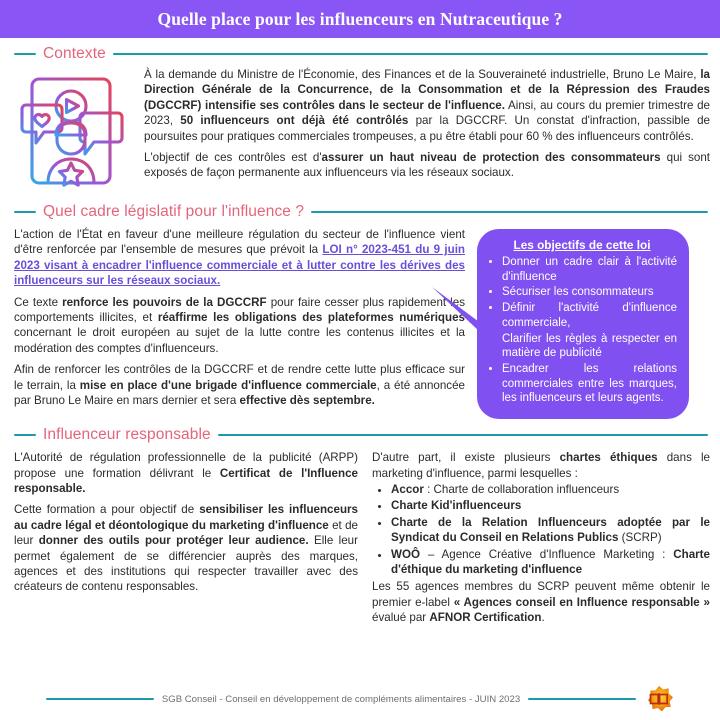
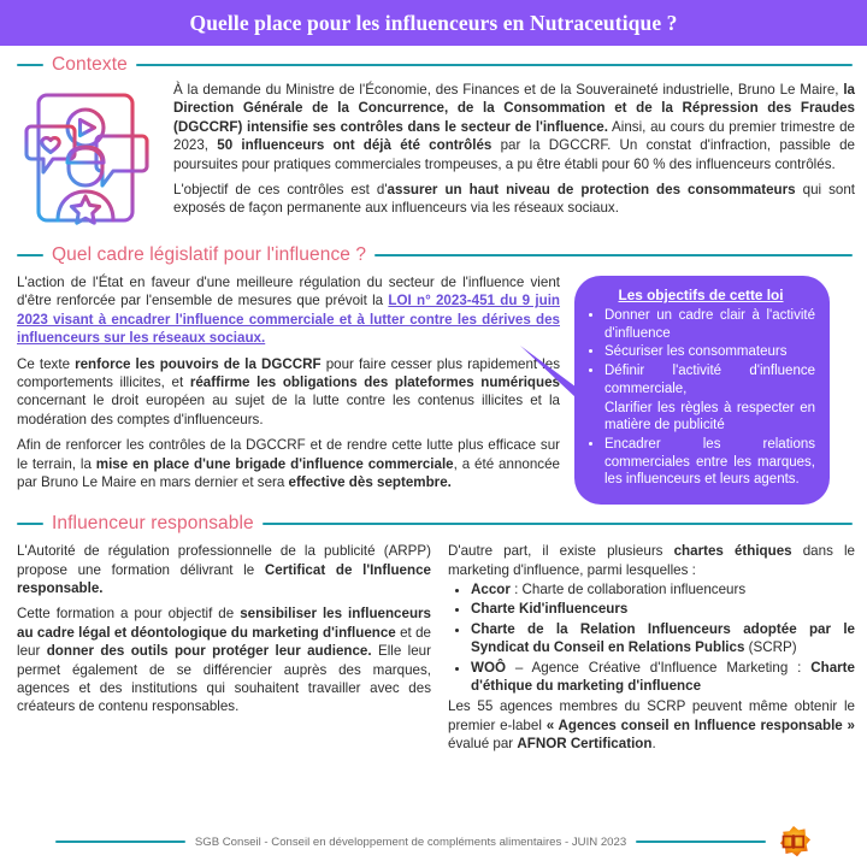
  Quelle place pour les influenceurs en Nutraceutique ?
  Contexte
  À la demande du Ministre de l'Économie, des Finances et de la Souveraineté industrielle, Bruno Le Maire, la Direction Générale de la Concurrence, de la Consommation et de la Répression des Fraudes (DGCCRF) intensifie ses contrôles dans le secteur de l'influence. Ainsi, au cours du premier trimestre de 2023, 50 influenceurs ont déjà été contrôlés par la DGCCRF. Un constat d'infraction, passible de poursuites pour pratiques commerciales trompeuses, a pu être établi pour 60 % des influenceurs contrôlés.
  L'objectif de ces contrôles est d'assurer un haut niveau de protection des consommateurs qui sont exposés de façon permanente aux influenceurs via les réseaux sociaux.
  Quel cadre législatif pour l'influence ?
  L'action de l'État en faveur d'une meilleure régulation du secteur de l'influence vient d'être renforcée par l'ensemble de mesures que prévoit la LOI n° 2023-451 du 9 juin 2023 visant à encadrer l'influence commerciale et à lutter contre les dérives des influenceurs sur les réseaux sociaux.
  Ce texte renforce les pouvoirs de la DGCCRF pour faire cesser plus rapidementes comportements illicites, et réaffirme les obligations des plateformes numériques concernant le droit européen au sujet de la lutte contre les contenus illicites et la modération des comptes d'influenceurs.
  Afin de renforcer les contrôles de la DGCCRF et de rendre cette lutte plus efficace sur le terrain, la mise en place d'une brigade d'influence commerciale, a été annoncée par Bruno Le Maire en mars dernier et sera effective dès septembre.
  Les objectifs de cette loi
  Donner un cadre clair à l'activité d'influence
  Sécuriser les consommateurs
  Définir l'activité d'influence commerciale,
  Clarifier les règles à respecter en matière de publicité
  Encadrer les relations commerciales entre les marques, les influenceurs et leurs agents.
  Influenceur responsable
  L'Autorité de régulation professionnelle de la publicité (ARPP) propose une formation délivrant le Certificat de l'Influence responsable.
- Cette formation a pour objectif de sensibiliser les influenceurs au cadre légal et déontologique du marketing d'influence et de leur donner des outils pour protéger leur audience. Elle leur permet également de se différencier auprès des marques, agences et des institutions qui respecter travailler avec des créateurs de contenu responsables.
+ Cette formation a pour objectif de sensibiliser les influenceurs au cadre légal et déontologique du marketing d'influence et de leur donner des outils pour protéger leur audience. Elle leur permet également de se différencier auprès des marques, agences et des institutions qui souhaitent travailler avec des créateurs de contenu responsables.
  D'autre part, il existe plusieurs chartes éthiques dans le marketing d'influence, parmi lesquelles :
  Accor : Charte de collaboration influenceurs
  Charte Kid'influenceurs
  Charte de la Relation Influenceurs adoptée par le Syndicat du Conseil en Relations Publics (SCRP)
  WOÔ – Agence Créative d'Influence Marketing : Charte d'éthique du marketing d'influence
  Les 55 agences membres du SCRP peuvent même obtenir le premier e-label « Agences conseil en Influence responsable » évalué par AFNOR Certification.
  SGB Conseil - Conseil en développement de compléments alimentaires - JUIN 2023
